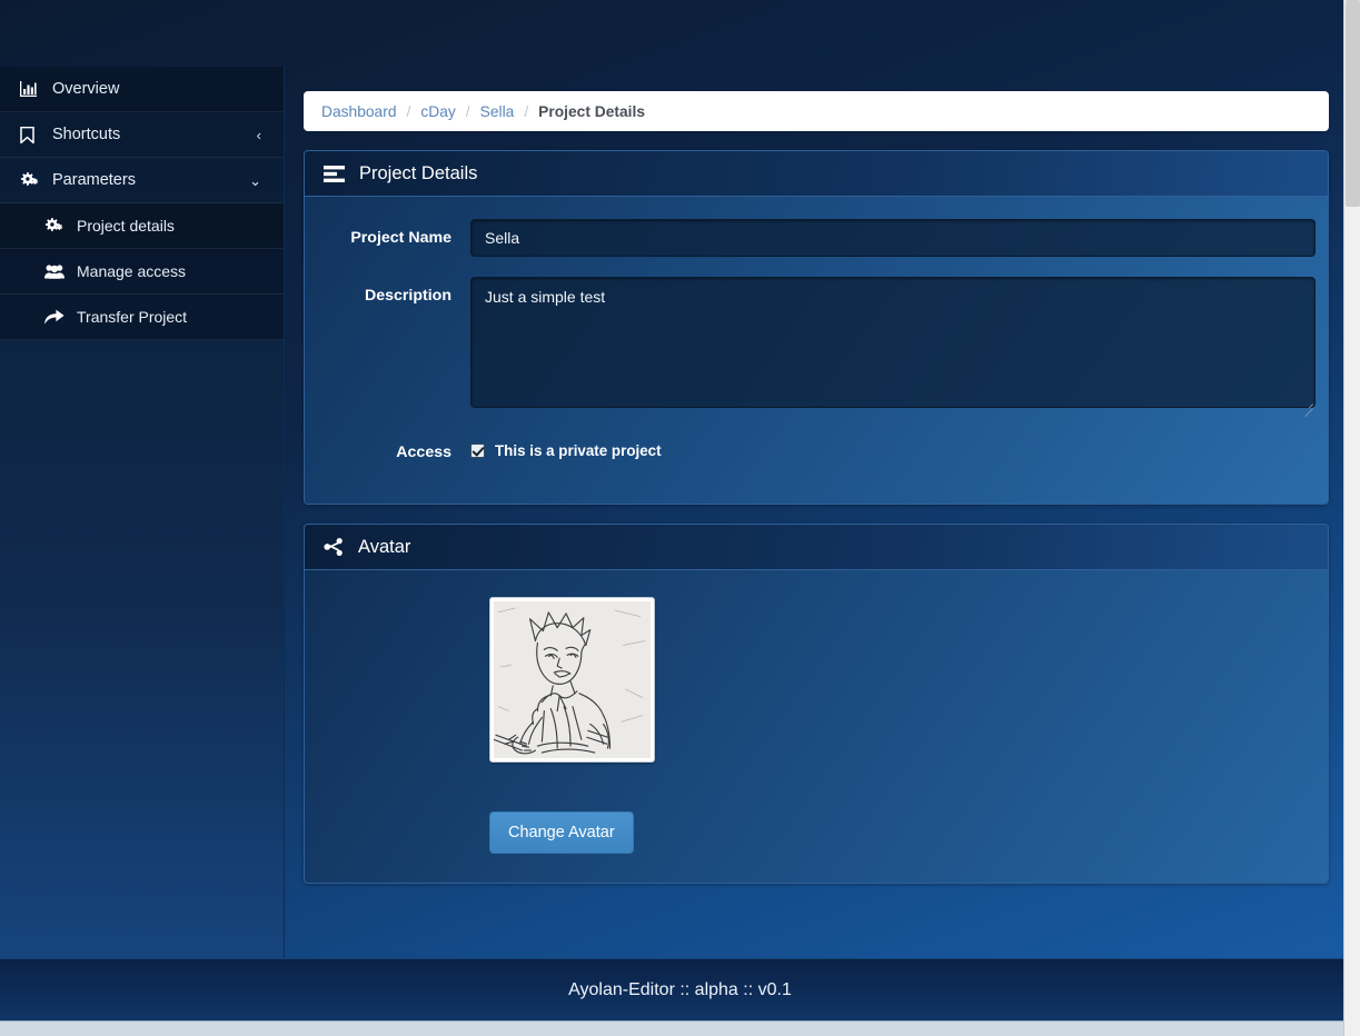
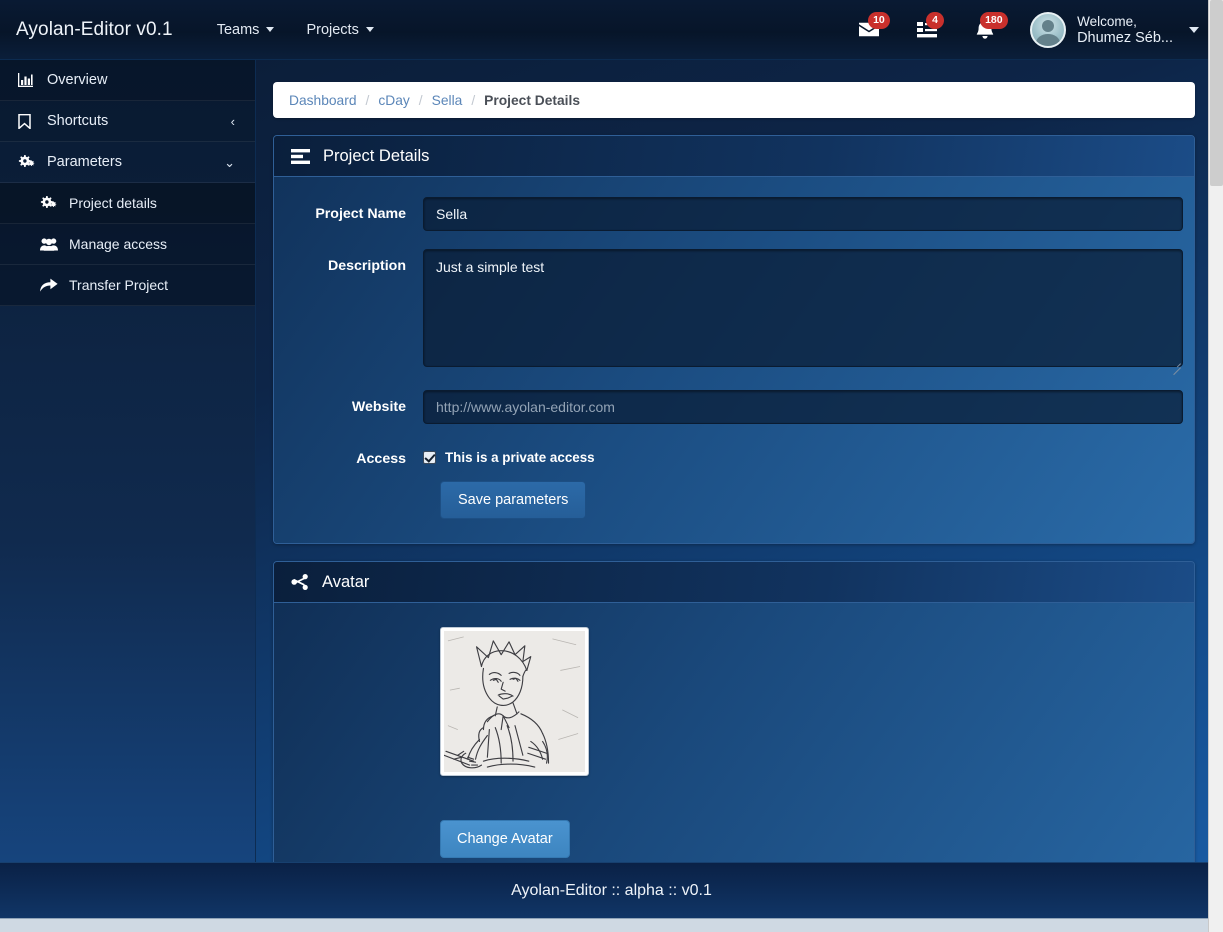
+ Ayolan-Editor v0.1
+ Teams
+ Projects
+ 10
+ 4
+ 180
+ Welcome,
+ Dhumez Séb...
  Overview
  Shortcuts
  ‹
  Parameters
  ⌄
  Project details
  Manage access
  Transfer Project
  Dashboard
  /
  cDay
  /
  Sella
  /
  Project Details
  Project Details
  Project Name
  Sella
  Description
  Just a simple test
+ Website
+ http://www.ayolan-editor.com
  Access
- This is a private project
+ This is a private access
+ Save parameters
  Avatar
  Change Avatar
  Ayolan-Editor :: alpha :: v0.1
